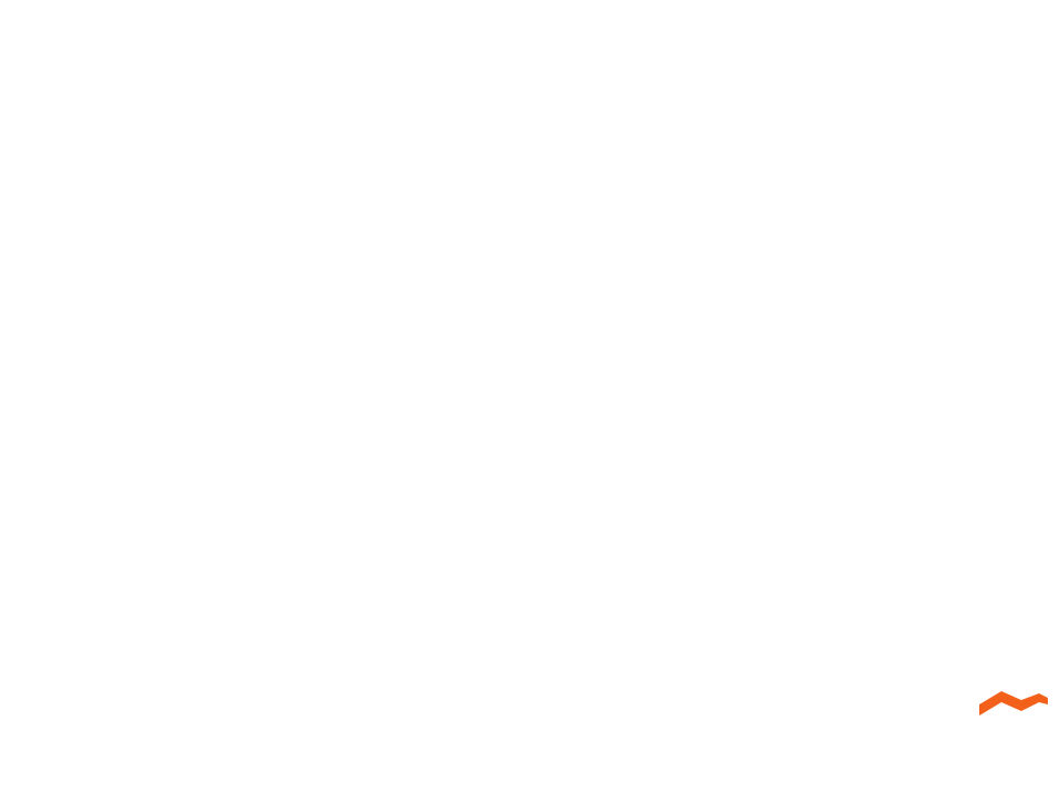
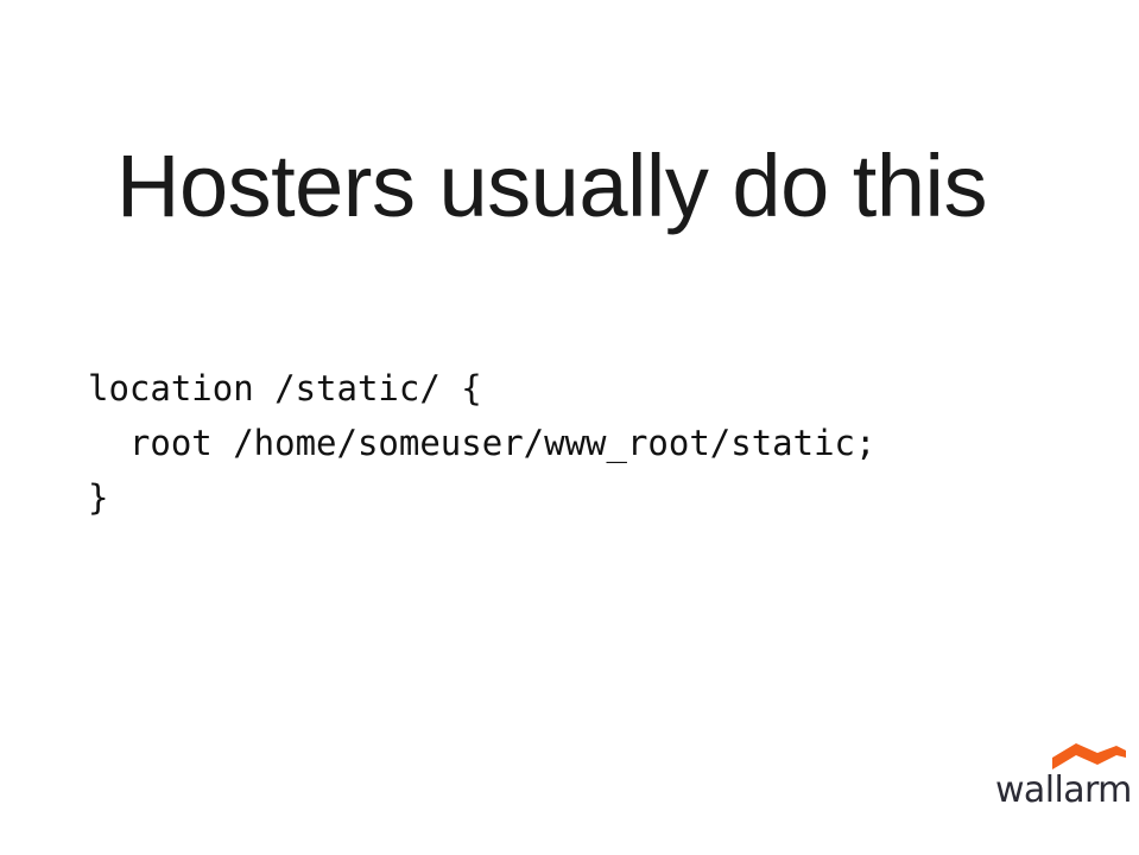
+ Hosters usually do this
+ location /static/ { root /home/someuser/www_root/static; }
+ wallarm
